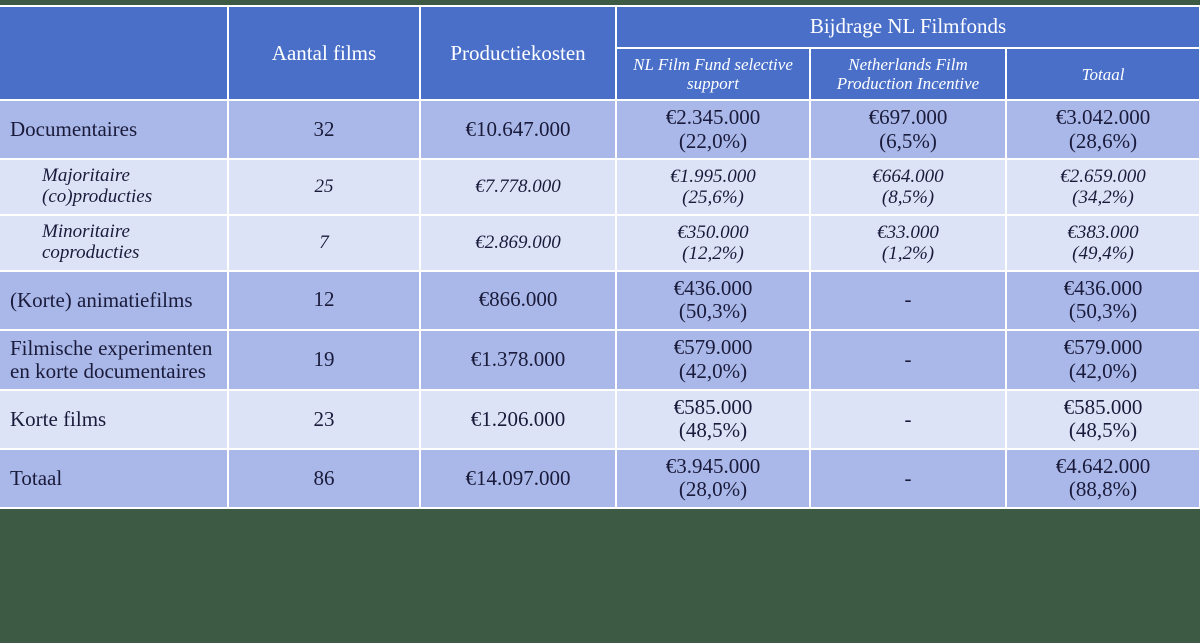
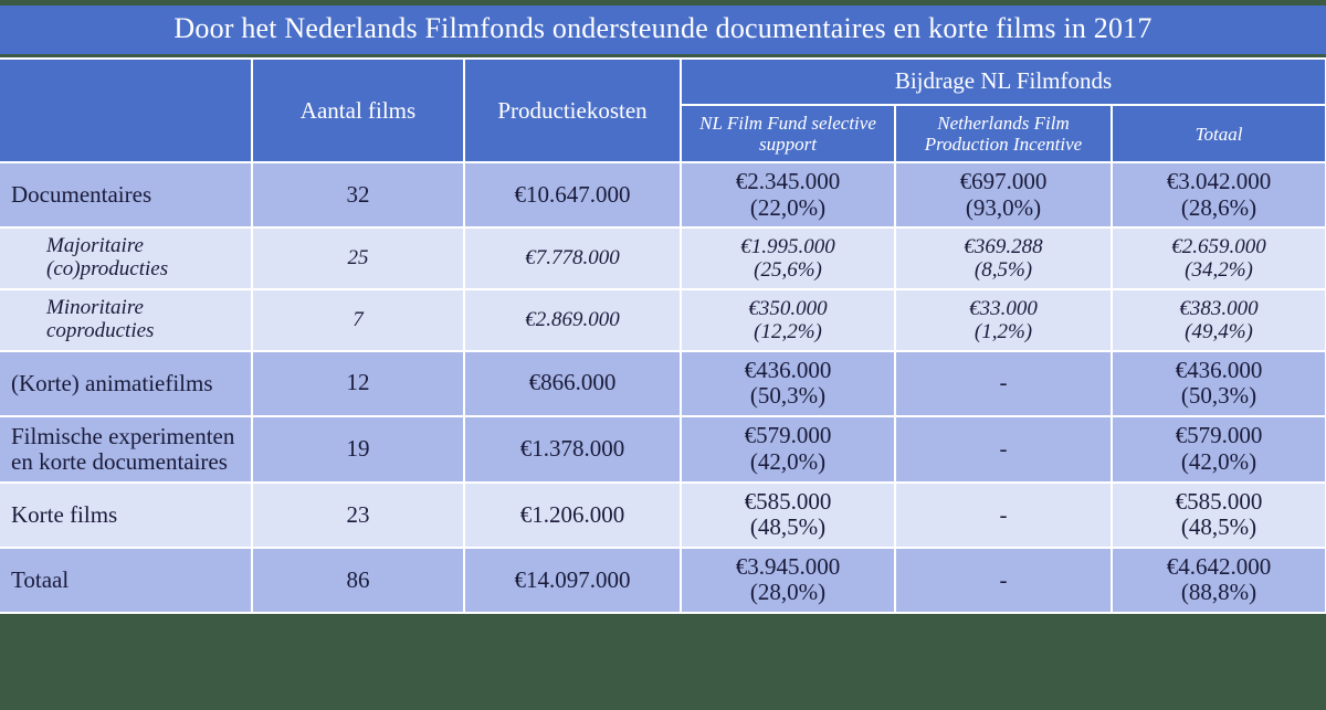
+ Door het Nederlands Filmfonds ondersteunde documentaires en korte films in 2017
  	Aantal films	Productiekosten	Bijdrage NL Filmfonds
  NL Film Fund selective support	Netherlands Film Production Incentive	Totaal
- Documentaires	32	€10.647.000	€2.345.000(22,0%)	€697.000(6,5%)	€3.042.000(28,6%)
+ Documentaires	32	€10.647.000	€2.345.000(22,0%)	€697.000(93,0%)	€3.042.000(28,6%)
- Majoritaire (co)producties	25	€7.778.000	€1.995.000(25,6%)	€664.000(8,5%)	€2.659.000(34,2%)
+ Majoritaire (co)producties	25	€7.778.000	€1.995.000(25,6%)	€369.288(8,5%)	€2.659.000(34,2%)
  Minoritaire coproducties	7	€2.869.000	€350.000(12,2%)	€33.000(1,2%)	€383.000(49,4%)
  (Korte) animatiefilms	12	€866.000	€436.000(50,3%)	-	€436.000(50,3%)
  Filmische experimenten en korte documentaires	19	€1.378.000	€579.000(42,0%)	-	€579.000(42,0%)
  Korte films	23	€1.206.000	€585.000(48,5%)	-	€585.000(48,5%)
  Totaal	86	€14.097.000	€3.945.000(28,0%)	-	€4.642.000(88,8%)
